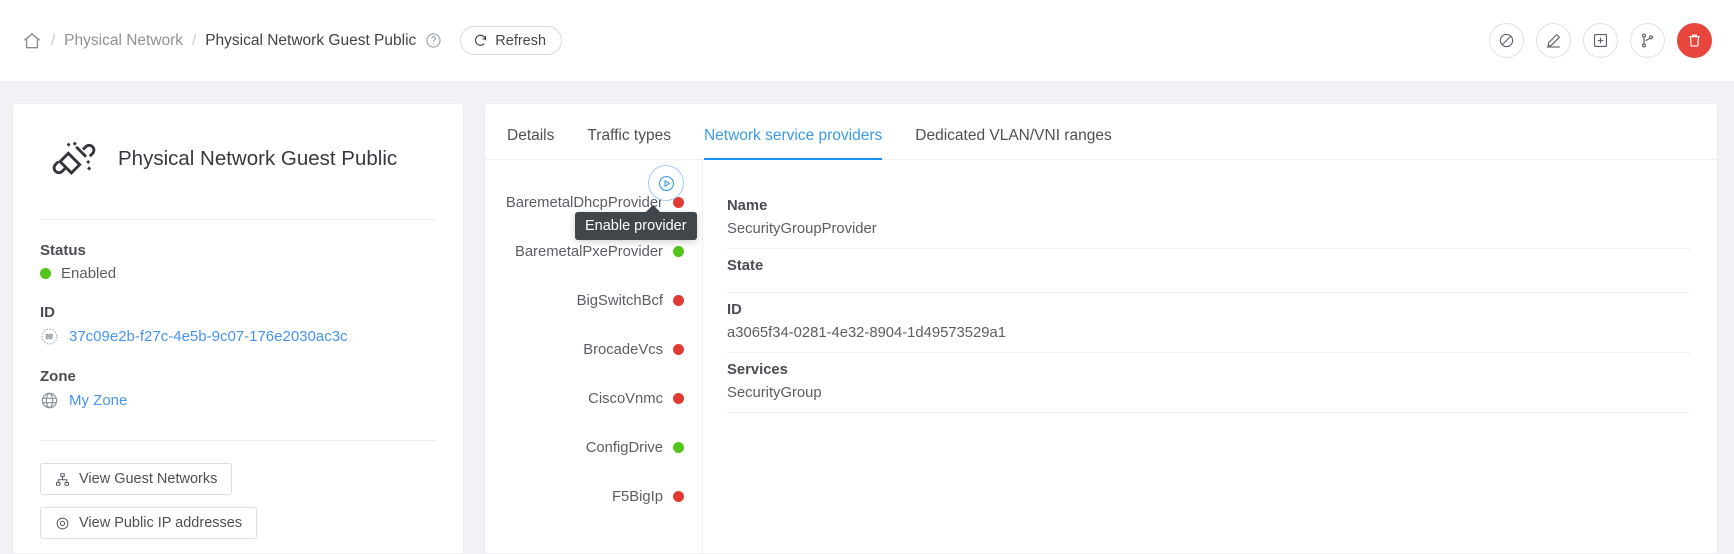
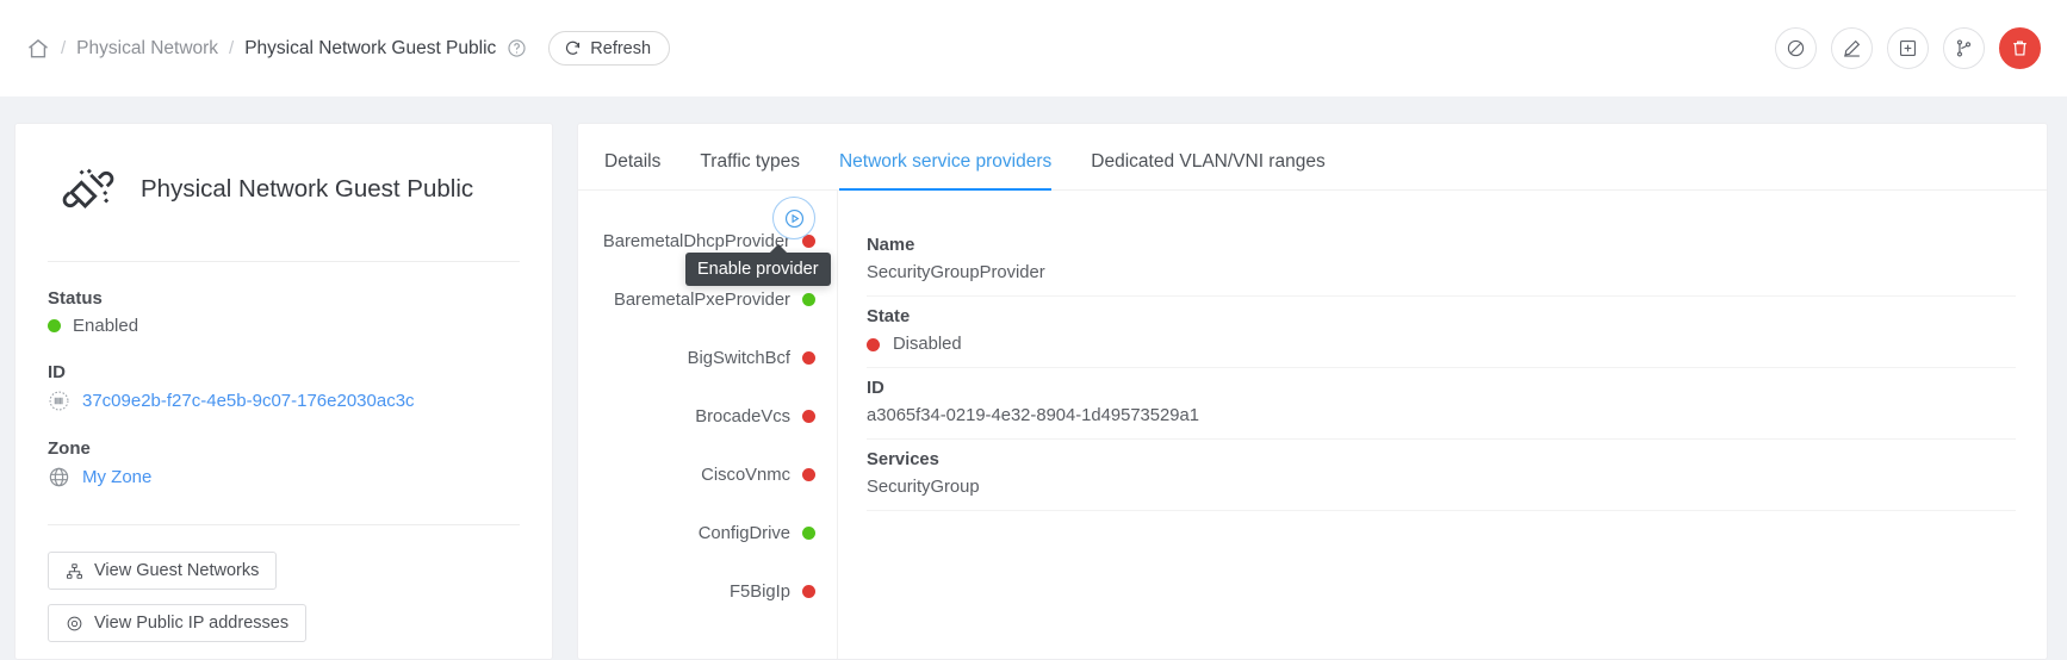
  /
  Physical Network
  /
  Physical Network Guest Public
  Refresh
  Physical Network Guest Public
  Status
  Enabled
  ID
  37c09e2b-f27c-4e5b-9c07-176e2030ac3c
  Zone
  My Zone
  View Guest Networks
  View Public IP addresses
  Details
  Traffic types
  Network service providers
  Dedicated VLAN/VNI ranges
  BaremetalDhcpProvider
  BaremetalPxeProvider
  BigSwitchBcf
  BrocadeVcs
  CiscoVnmc
  ConfigDrive
  F5BigIp
  Enable provider
  Name
  SecurityGroupProvider
  State
+ Disabled
  ID
- a3065f34-0281-4e32-8904-1d49573529a1
+ a3065f34-0219-4e32-8904-1d49573529a1
  Services
  SecurityGroup
